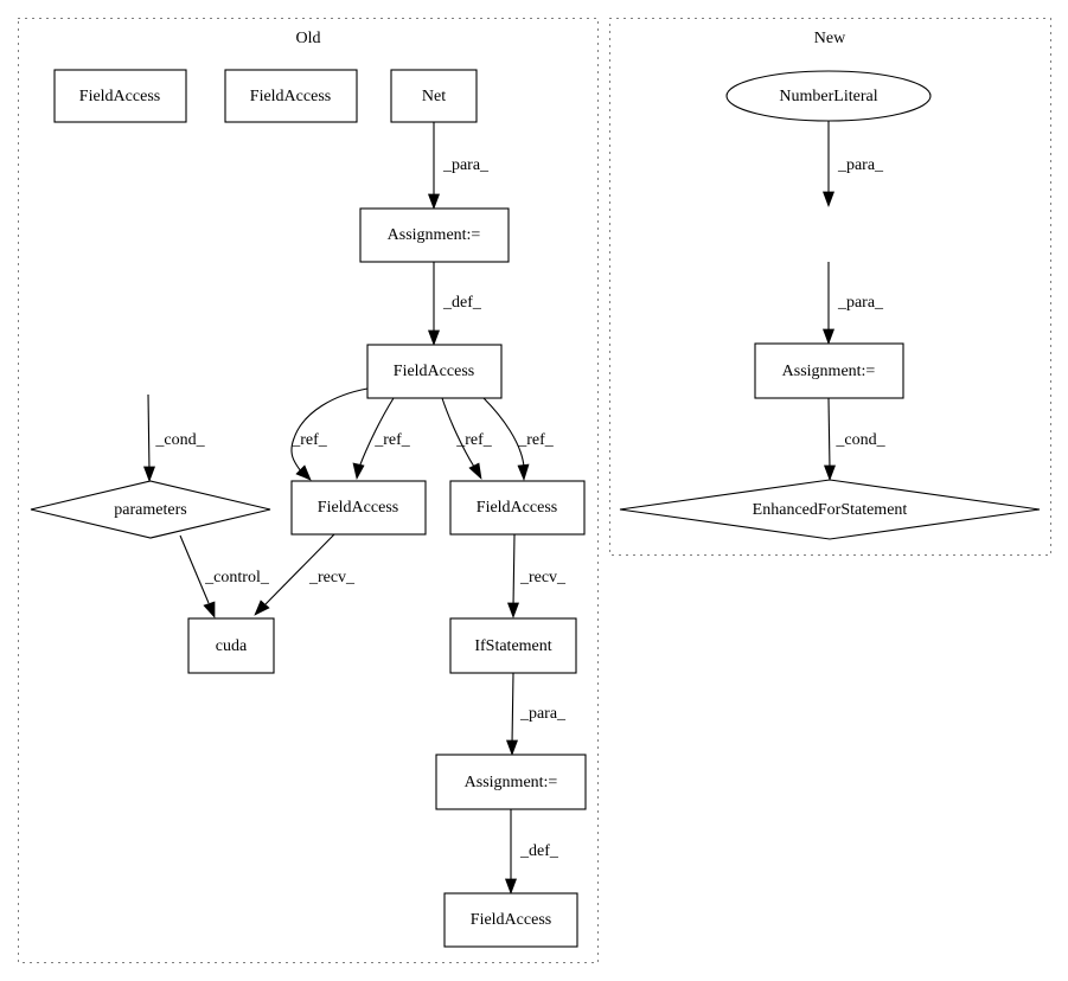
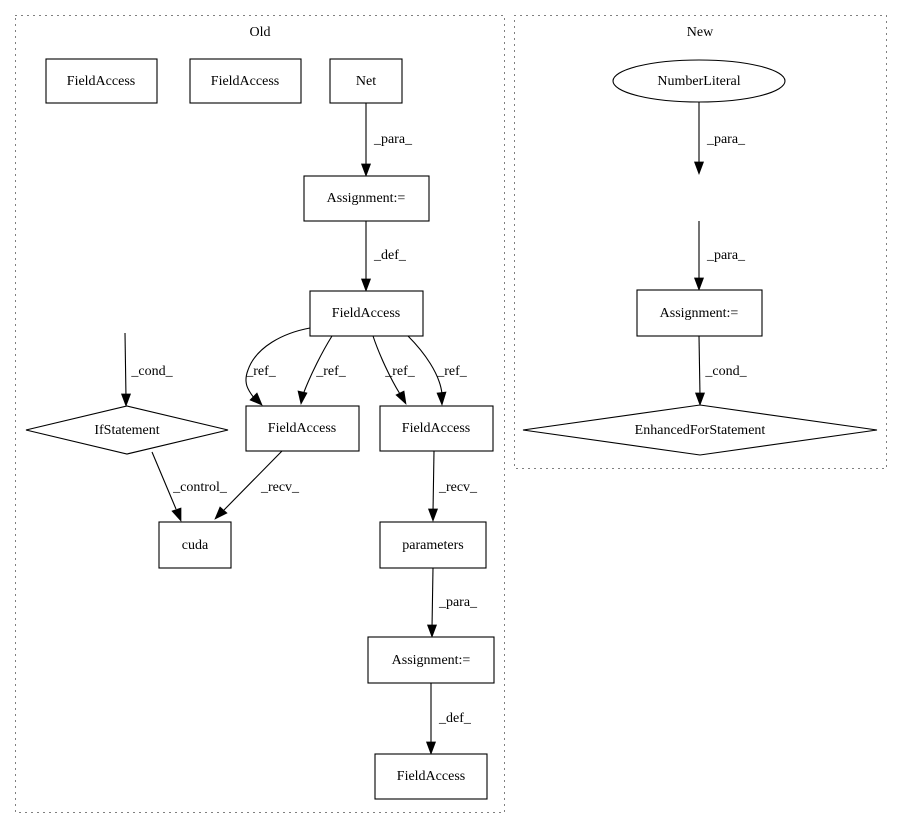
  Old
  New
  _para_
  _def_
  _ref_
  _ref_
  _ref_
  _ref_
  _cond_
  _control_
  _recv_
  _recv_
  _para_
  _def_
  _para_
  _para_
  _cond_
  FieldAccess
  FieldAccess
  Net
  Assignment:=
  FieldAccess
- parameters
+ IfStatement
  FieldAccess
  FieldAccess
  cuda
- IfStatement
+ parameters
  Assignment:=
  FieldAccess
  NumberLiteral
  Assignment:=
  EnhancedForStatement
